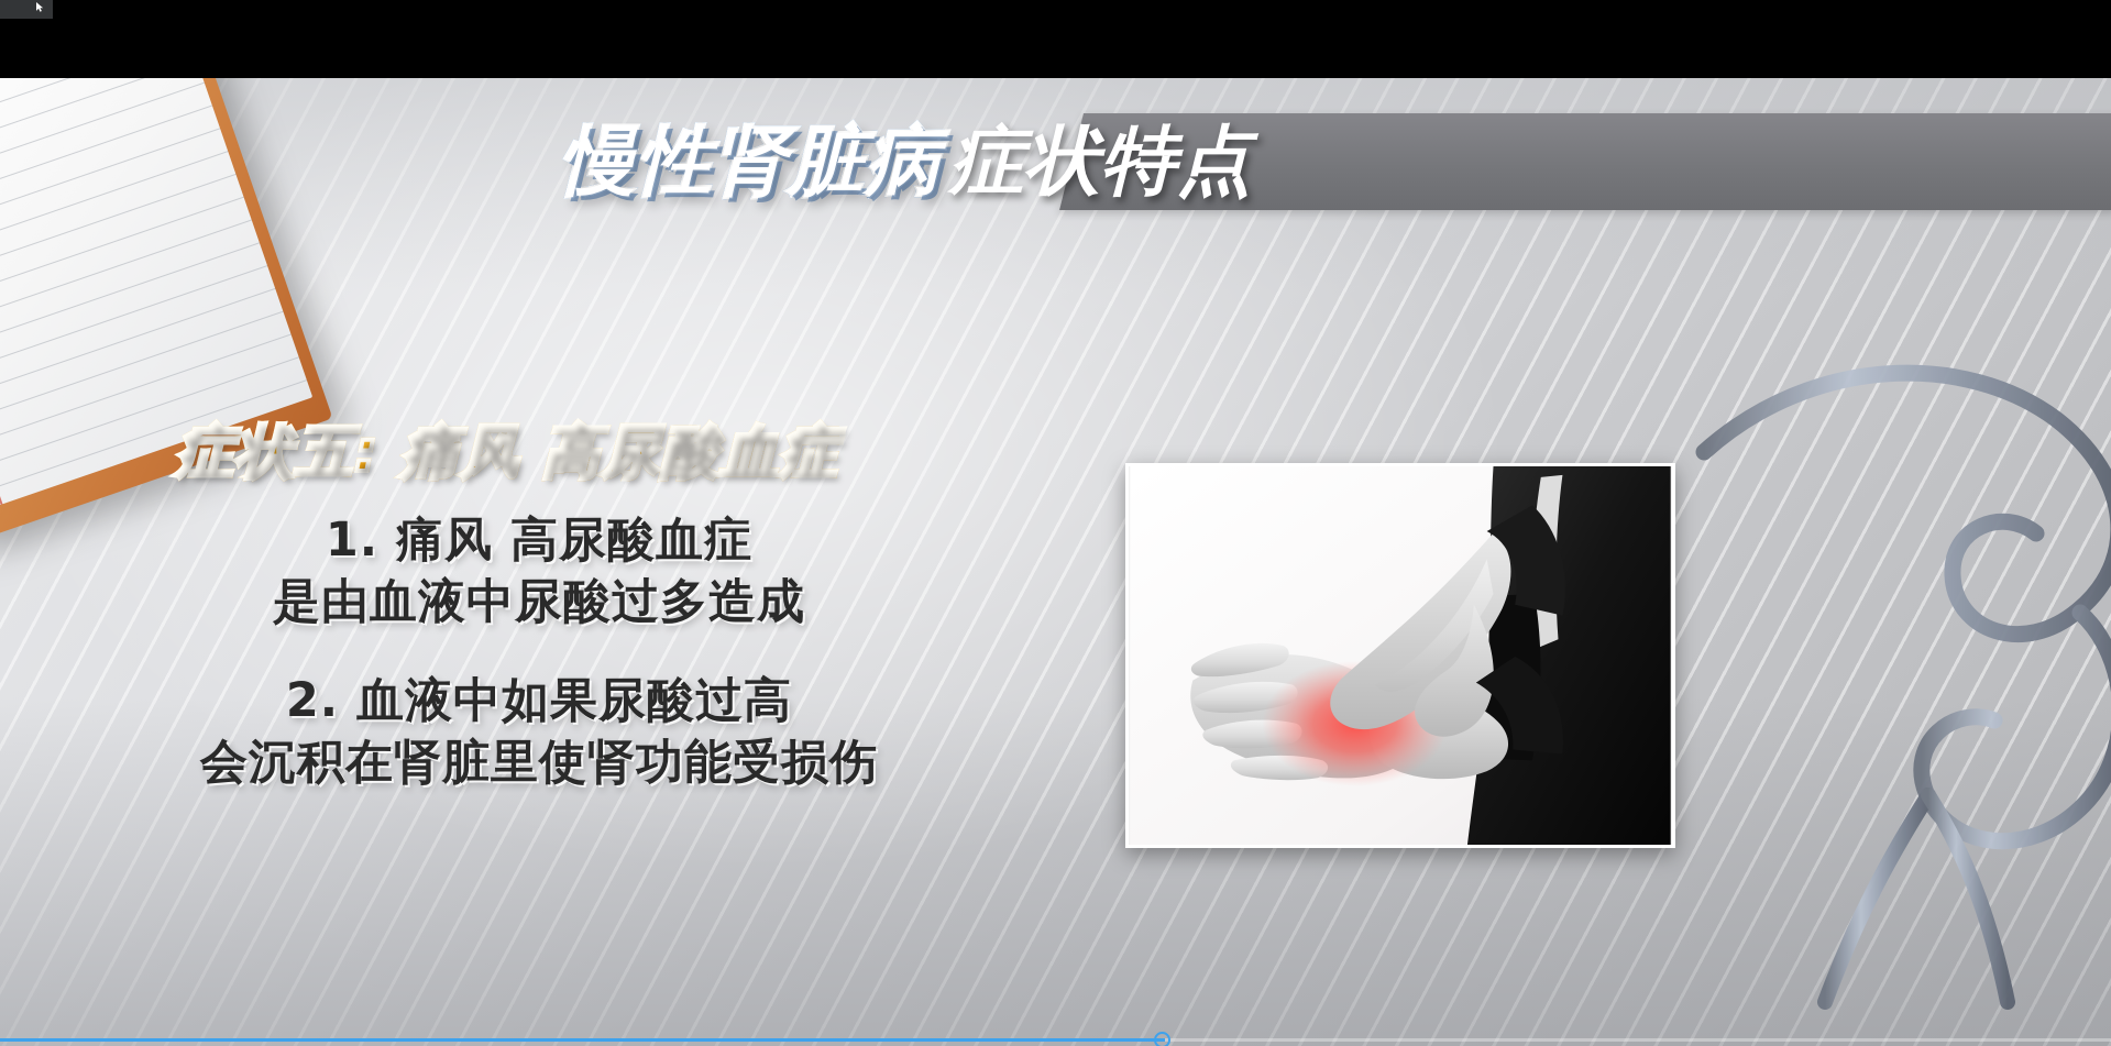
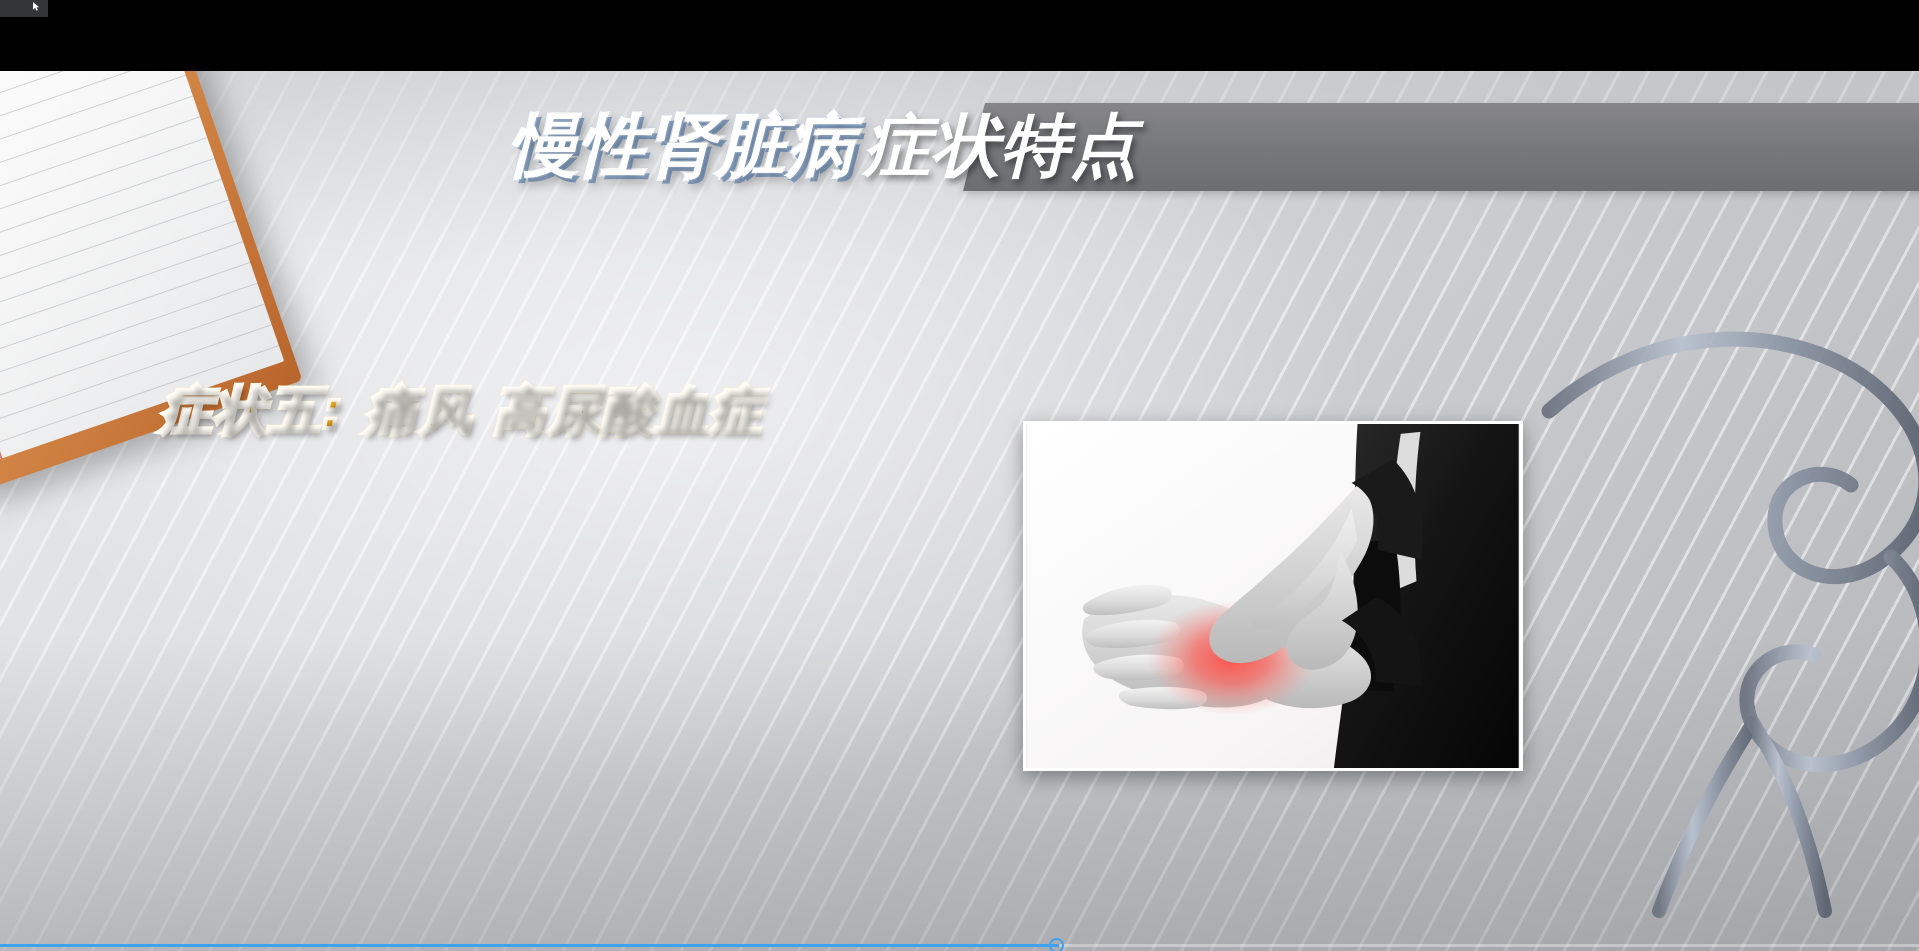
  慢性肾脏病症状特点
  症状五: 痛风 高尿酸血症
- 1. 痛风 高尿酸血症
- 是由血液中尿酸过多造成
- 2. 血液中如果尿酸过高
- 会沉积在肾脏里使肾功能受损伤
